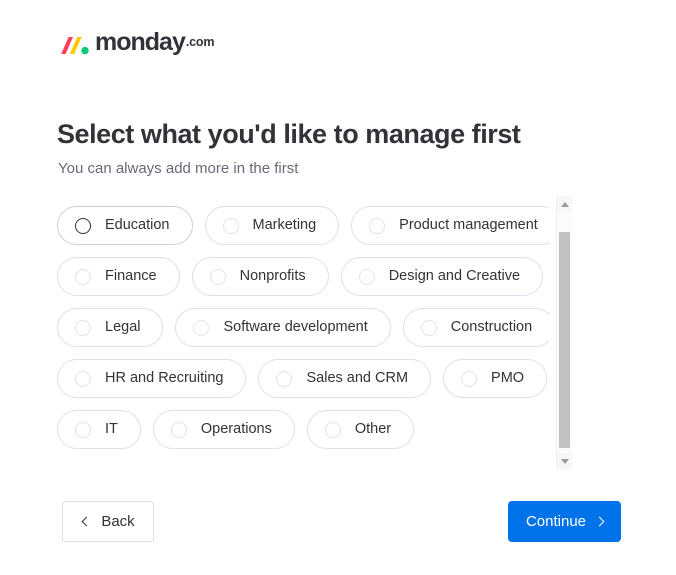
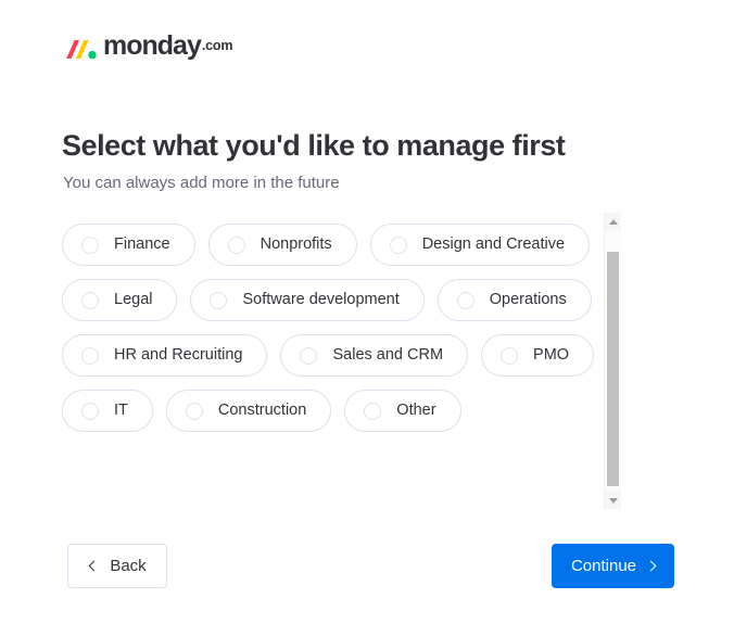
  monday
  .com
  Select what you'd like to manage first
- You can always add more in the first
+ You can always add more in the future
- Education
- Marketing
- Product management
  Finance
  Nonprofits
  Design and Creative
  Legal
  Software development
- Construction
+ Operations
  HR and Recruiting
  Sales and CRM
  PMO
  IT
- Operations
+ Construction
  Other
  Back
  Continue
